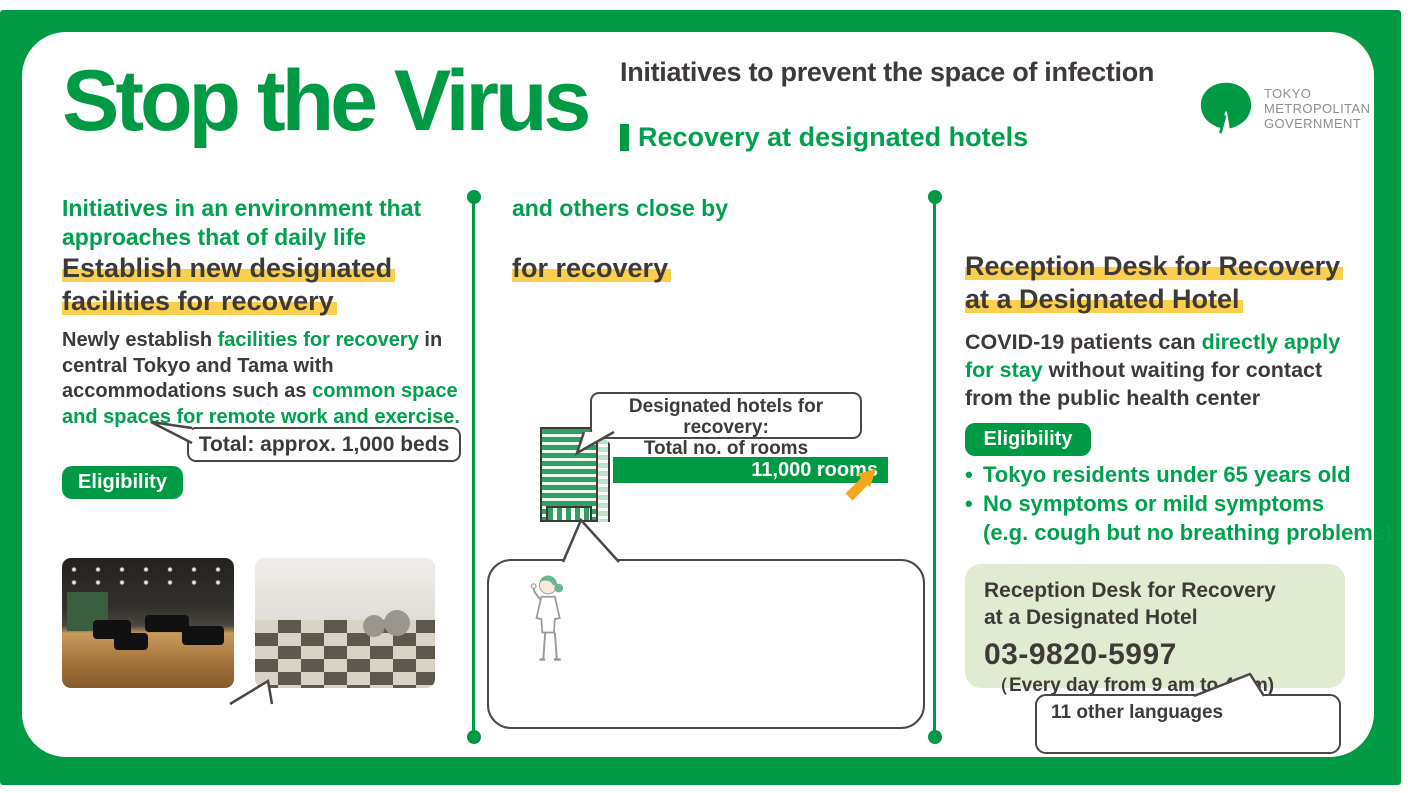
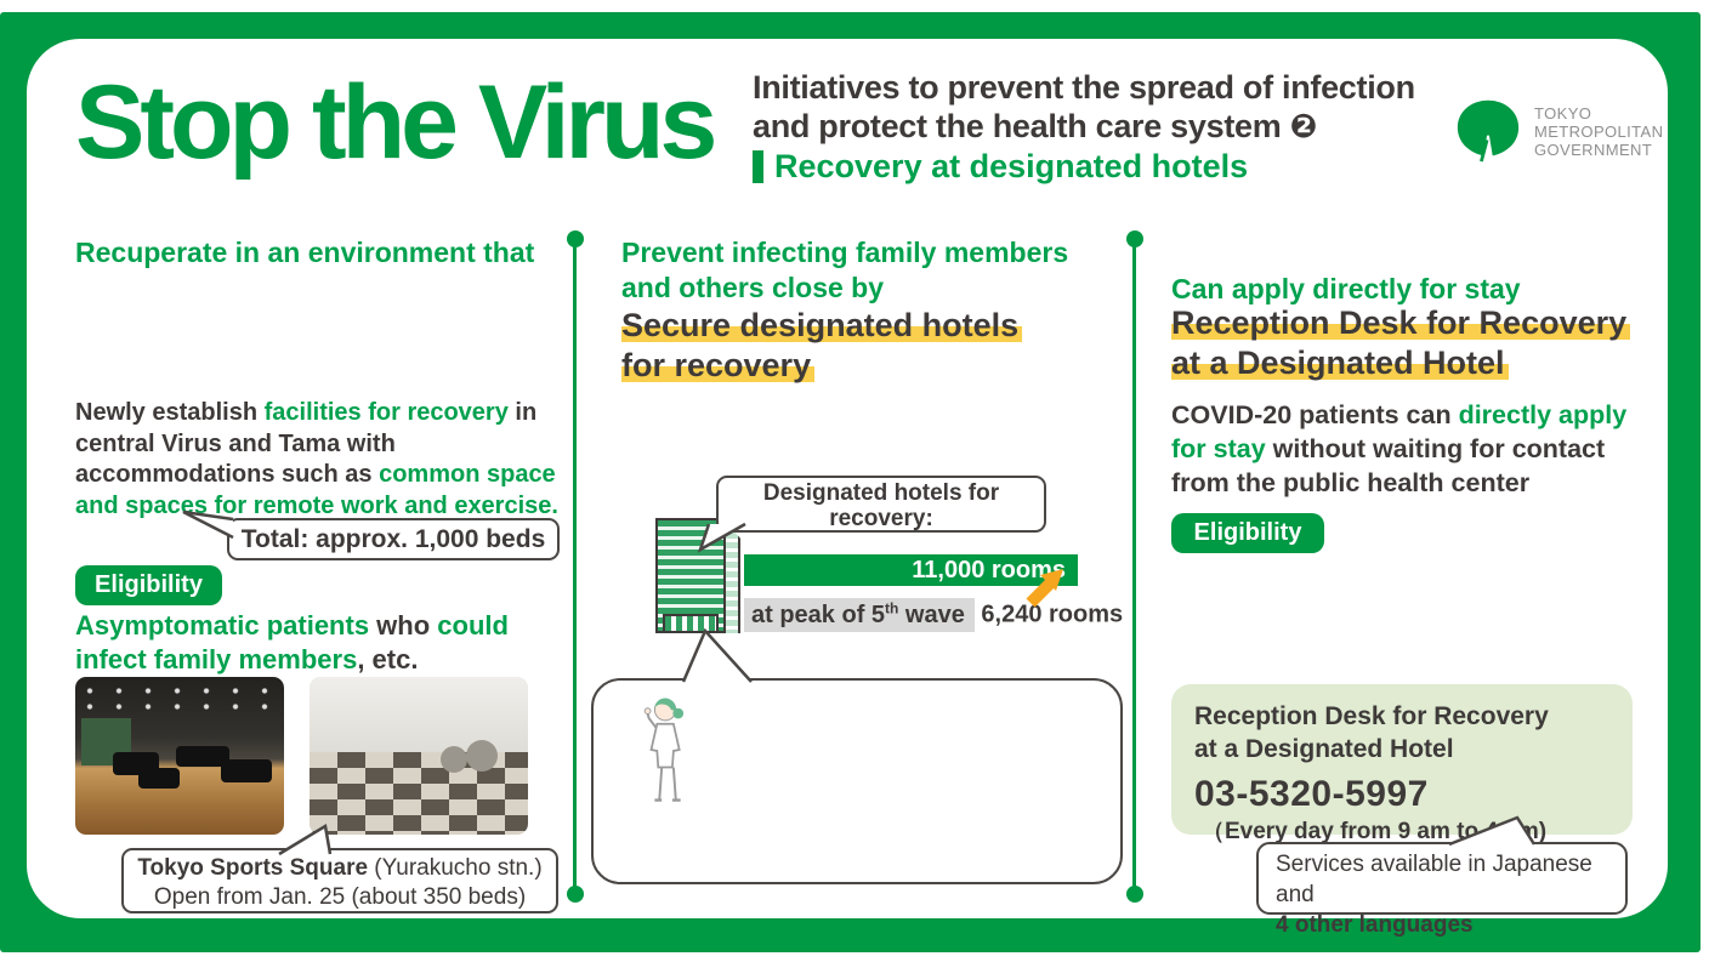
  Stop the Virus
- Initiatives to prevent the space of infection
+ Initiatives to prevent the spread of infection
+ and protect the health care system ❷
  Recovery at designated hotels
  TOKYO
  METROPOLITAN
  GOVERNMENT
- Initiatives in an environment that
+ Recuperate in an environment that
- approaches that of daily life
- Establish new designated
- facilities for recovery
- Newly establish facilities for recovery in central Tokyo and Tama with accommodations such as common space and spaces for remote work and exercise.
+ Newly establish facilities for recovery in central Virus and Tama with accommodations such as common space and spaces for remote work and exercise.
  Total: approx. 1,000 beds
  Eligibility
+ Asymptomatic patients who could infect family members, etc.
+ Tokyo Sports Square (Yurakucho stn.)
+ Open from Jan. 25 (about 350 beds)
+ Prevent infecting family members
  and others close by
+ Secure designated hotels
  for recovery
  Designated hotels for recovery:
- Total no. of rooms
  11,000 room
+ at peak of 5th wave 6,240 rooms
+ Can apply directly for stay
  Reception Desk for Recovery
  at a Designated Hotel
- COVID-19 patients can directly apply for stay without waiting for contact from the public health center
+ COVID-20 patients can directly apply for stay without waiting for contact from the public health center
  Eligibility
- • Tokyo residents under 65 years old
- • No symptoms or mild symptoms
- (e.g. cough but no breathing problems)
  Reception Desk for Recovery
  at a Designated Hotel
- 03-9820-5997
+ 03-5320-5997
  （Every day from 9 am tom)
+ Services available in Japanese and
- 11 other languages
+ 4 other languages
